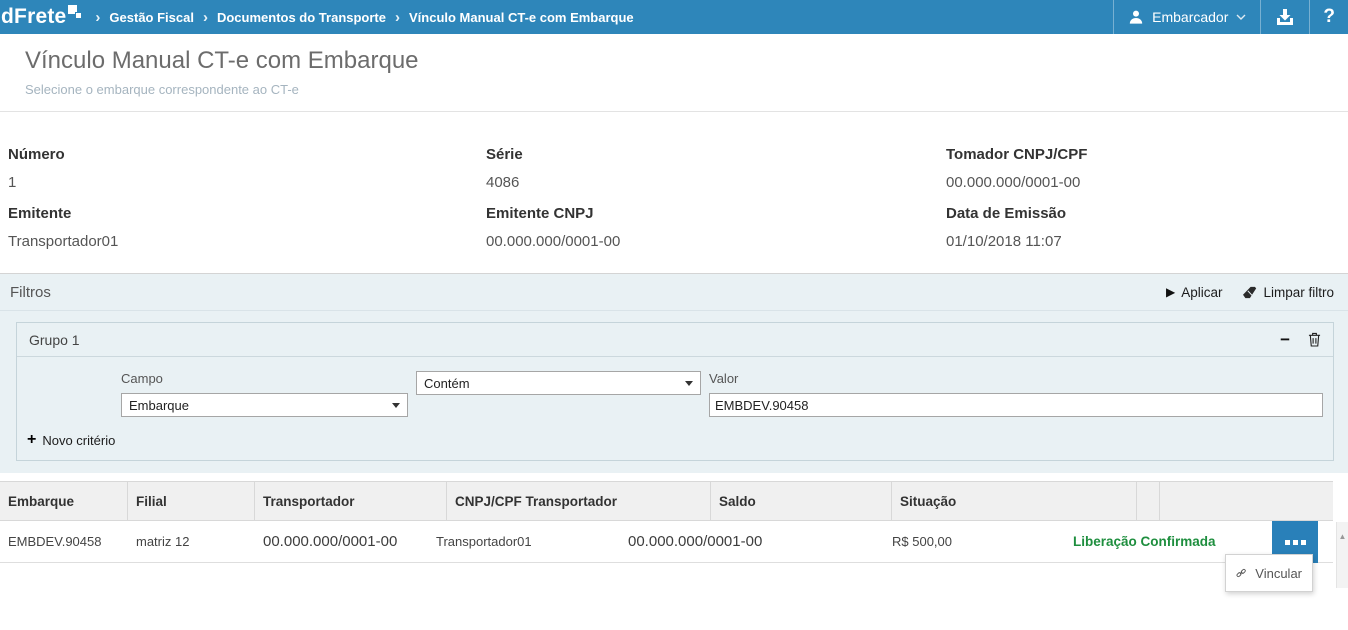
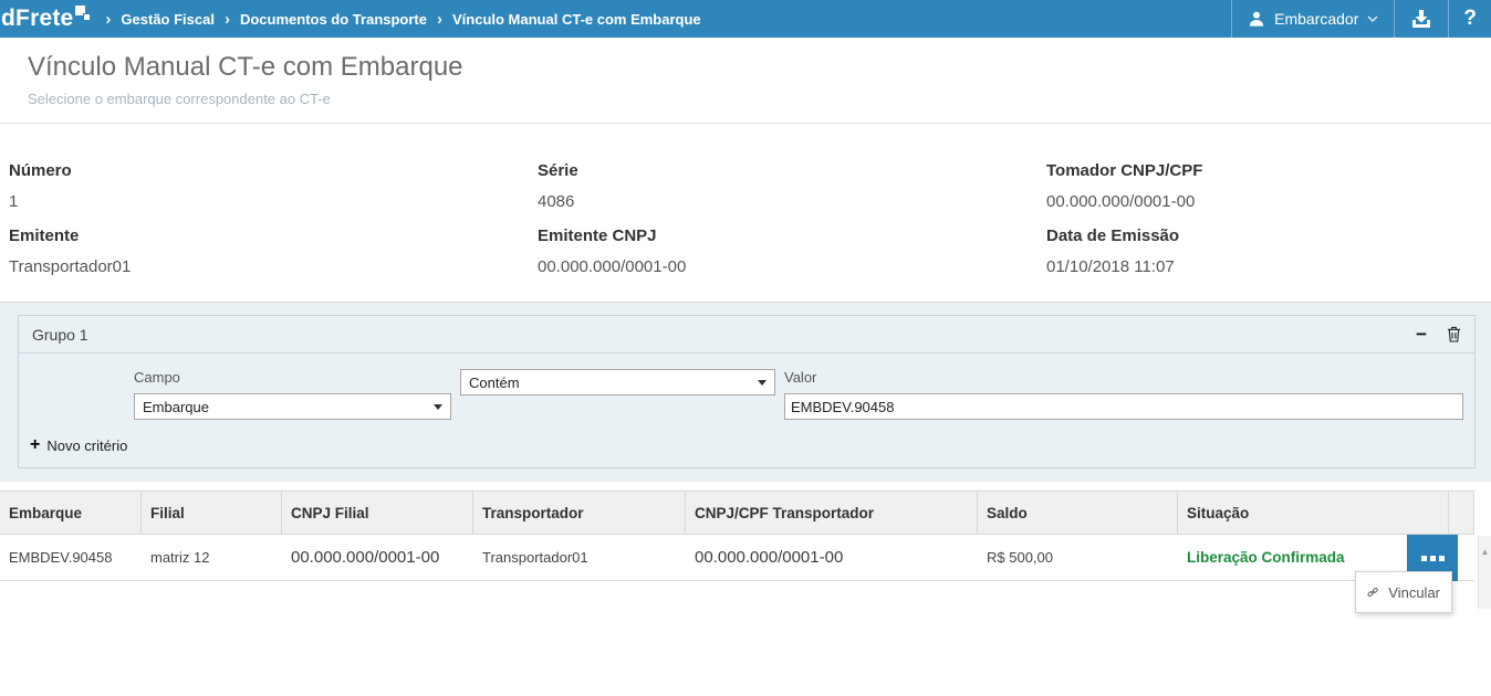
  dFrete
  ›
  Gestão Fiscal
  ›
  Documentos do Transporte
  ›
  Vínculo Manual CT-e com Embarque
  Embarcador
  ?
  Vínculo Manual CT-e com Embarque
  Selecione o embarque correspondente ao CT-e
  Número
  1
  Série
  4086
  Tomador CNPJ/CPF
  00.000.000/0001-00
  Emitente
  Transportador01
  Emitente CNPJ
  00.000.000/0001-00
  Data de Emissão
  01/10/2018 11:07
- Filtros
- ▶
- Aplicar
- Limpar filtro
  Grupo 1
  −
  Campo
  Embarque
  Contém
  Valor
  EMBDEV.90458
  +
  Novo critério
  Embarque
  Filial
+ CNPJ Filial
  Transportador
  CNPJ/CPF Transportador
  Saldo
  Situação
  EMBDEV.90458
  matriz 12
  00.000.000/0001-00
  Transportador01
  00.000.000/0001-00
  R$ 500,00
  Liberação Confirmada
  ▲
  Vincular
